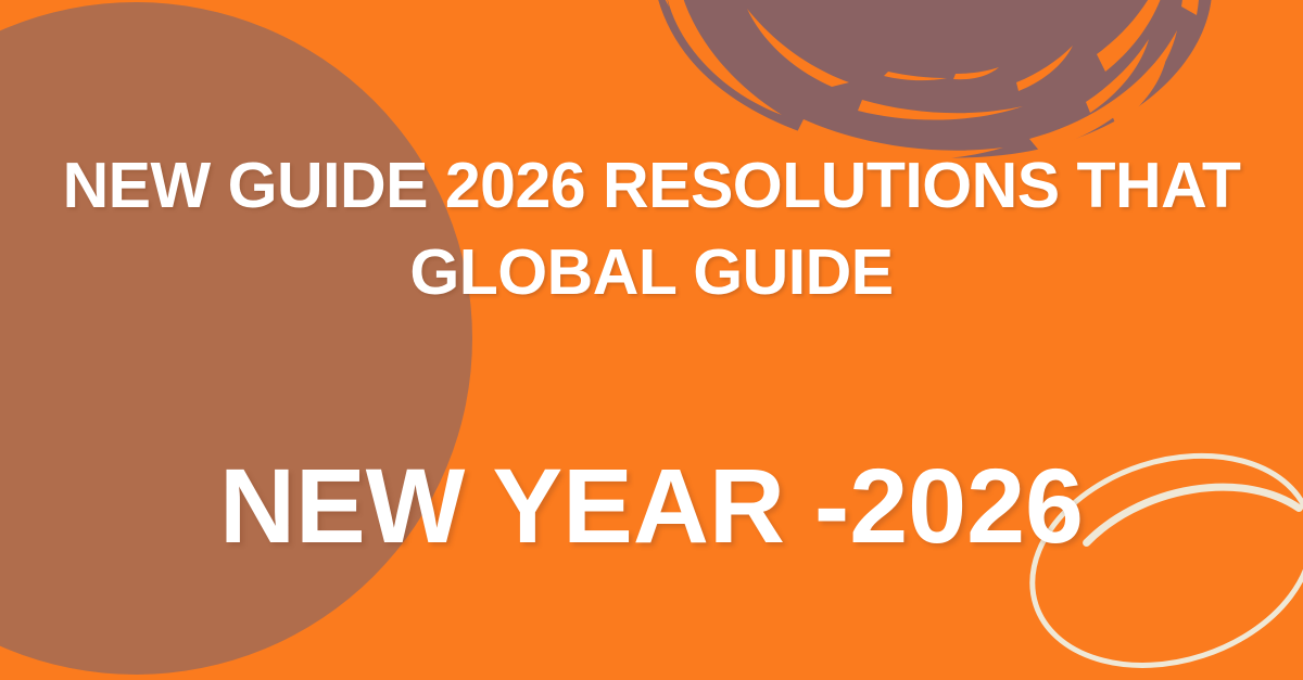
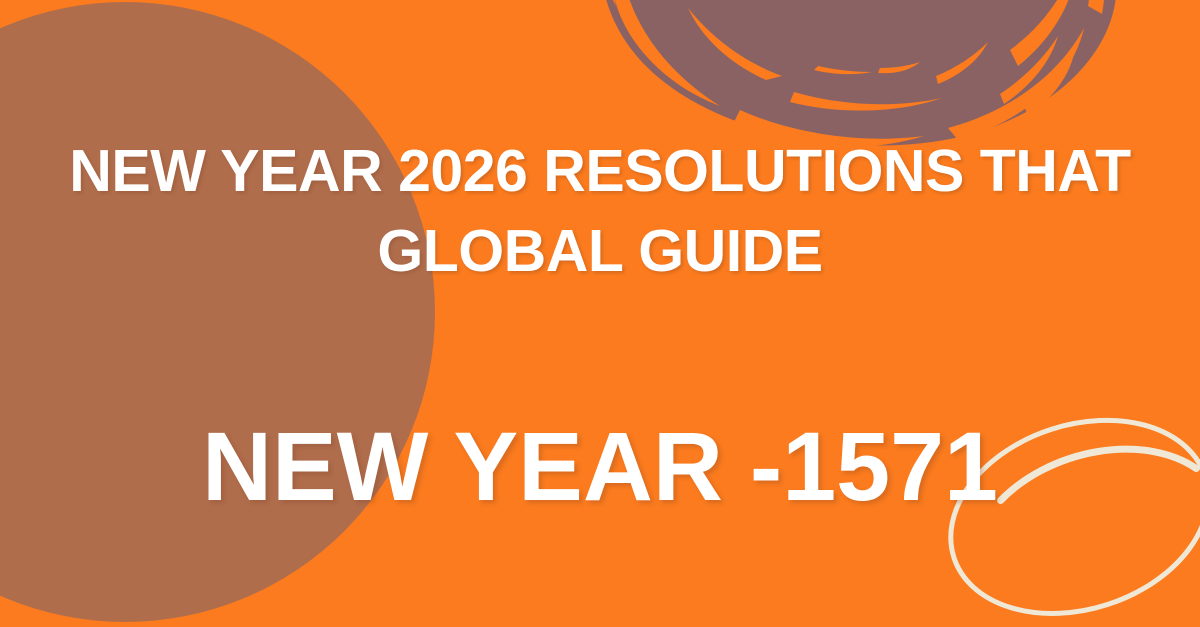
- NEW GUIDE 2026 RESOLUTIONS THAT
+ NEW YEAR 2026 RESOLUTIONS THAT
  GLOBAL GUIDE
- NEW YEAR -2026
+ NEW YEAR -1571
